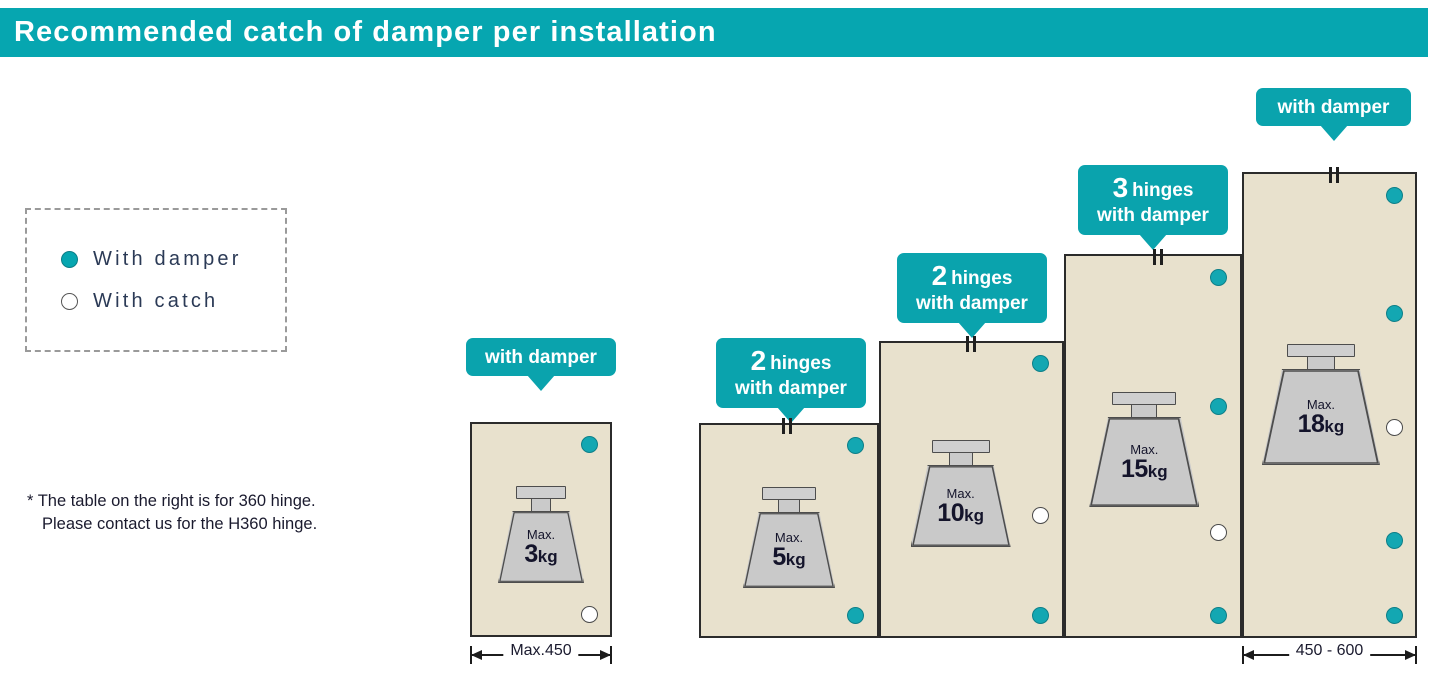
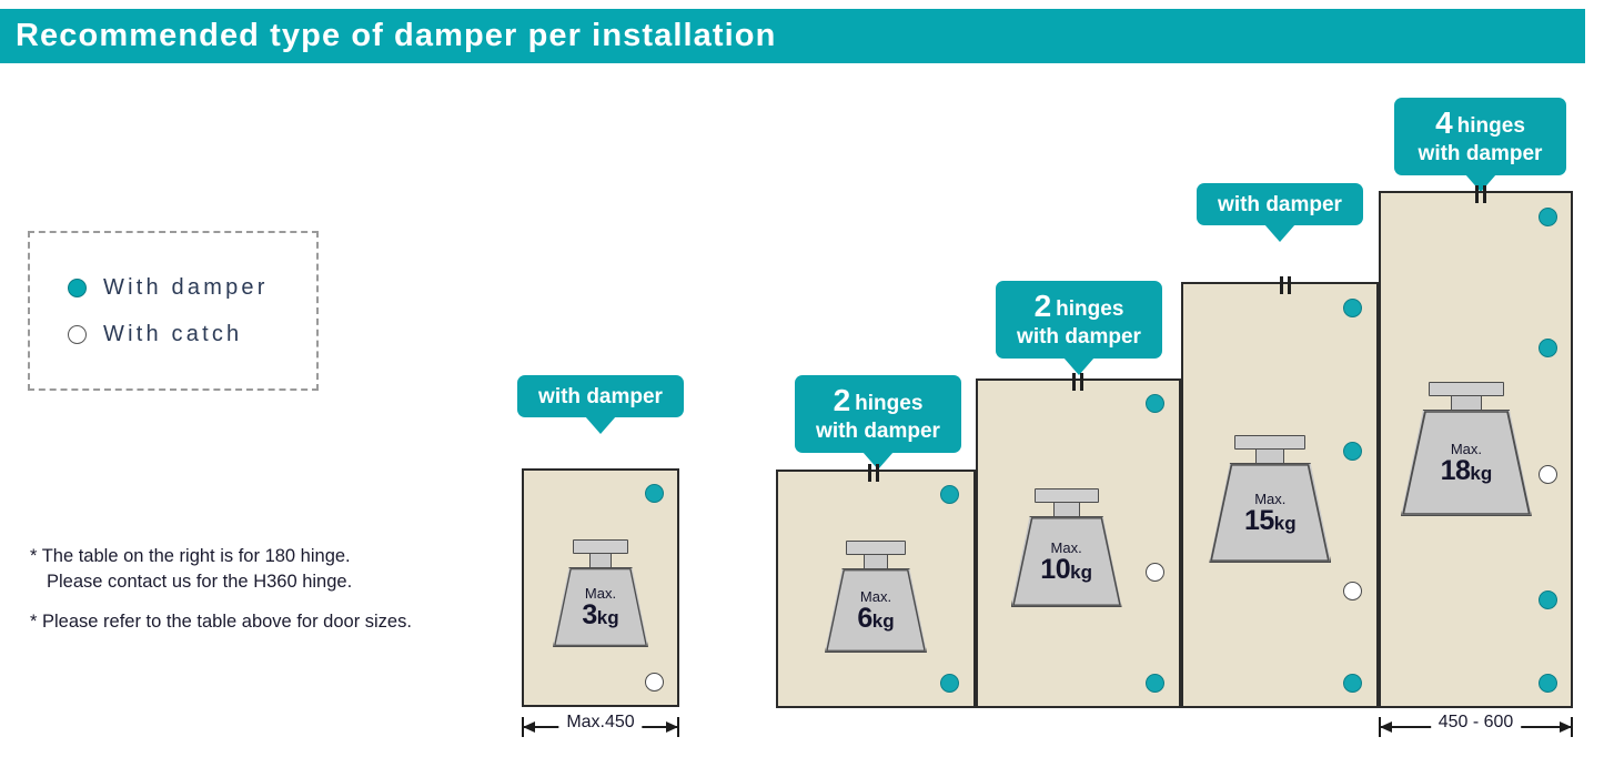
- Recommended catch of damper per installation
+ Recommended type of damper per installation
  With damper
  With catch
- * The table on the right is for 360 hinge.
+ * The table on the right is for 180 hinge.
  Please contact us for the H360 hinge.
+ * Please refer to the table above for door sizes.
  with damper
  Max.
  3kg
  Max.450
  2 hinges
  with damper
  Max.
- 5kg
+ 6kg
  2 hinges
  with damper
  Max.
  10kg
- 3 hinges
  with damper
  Max.
  15kg
+ 4 hinges
  with damper
  Max.
  18kg
  450 - 600
